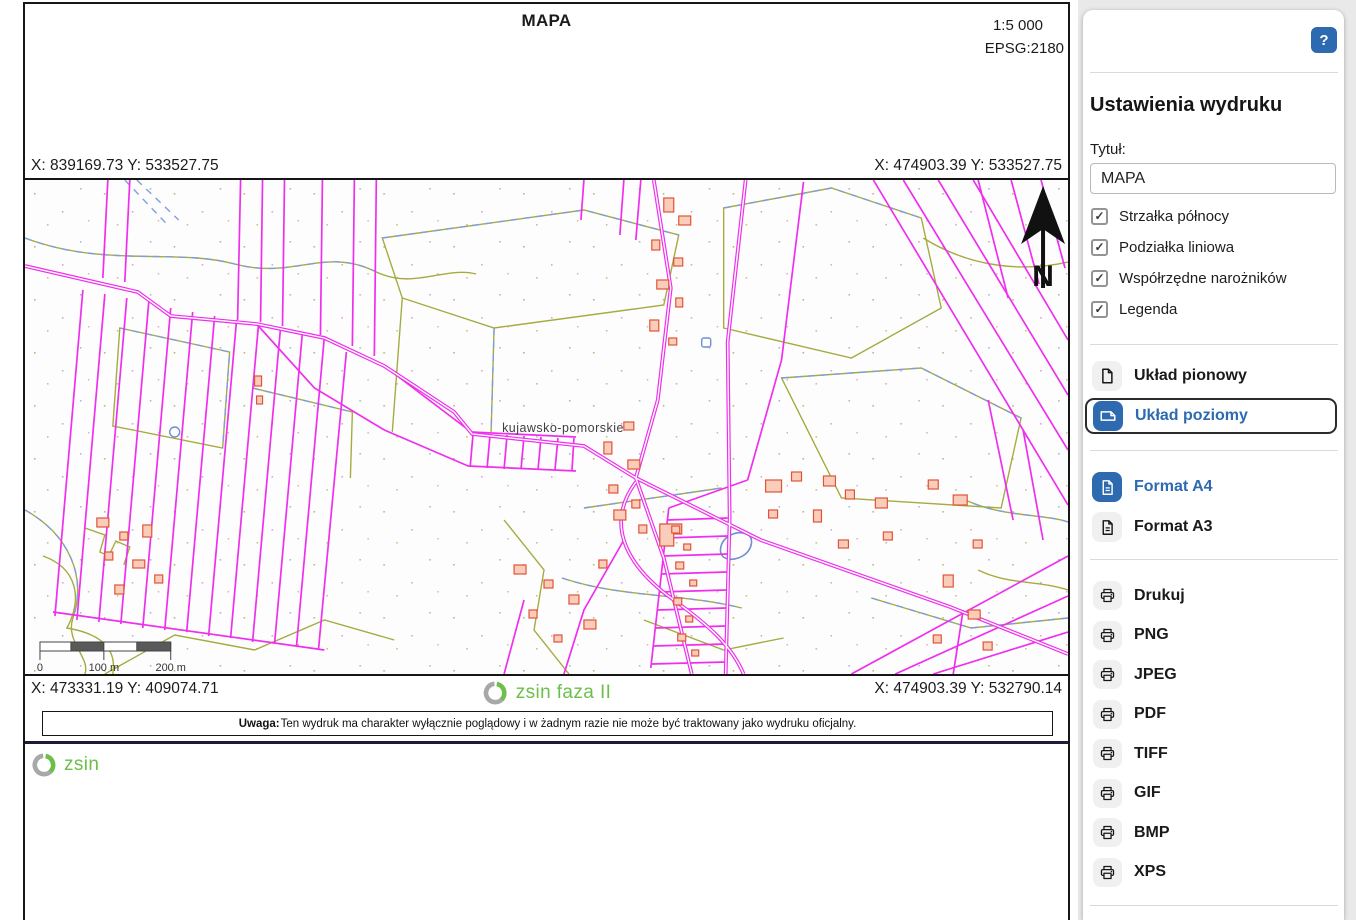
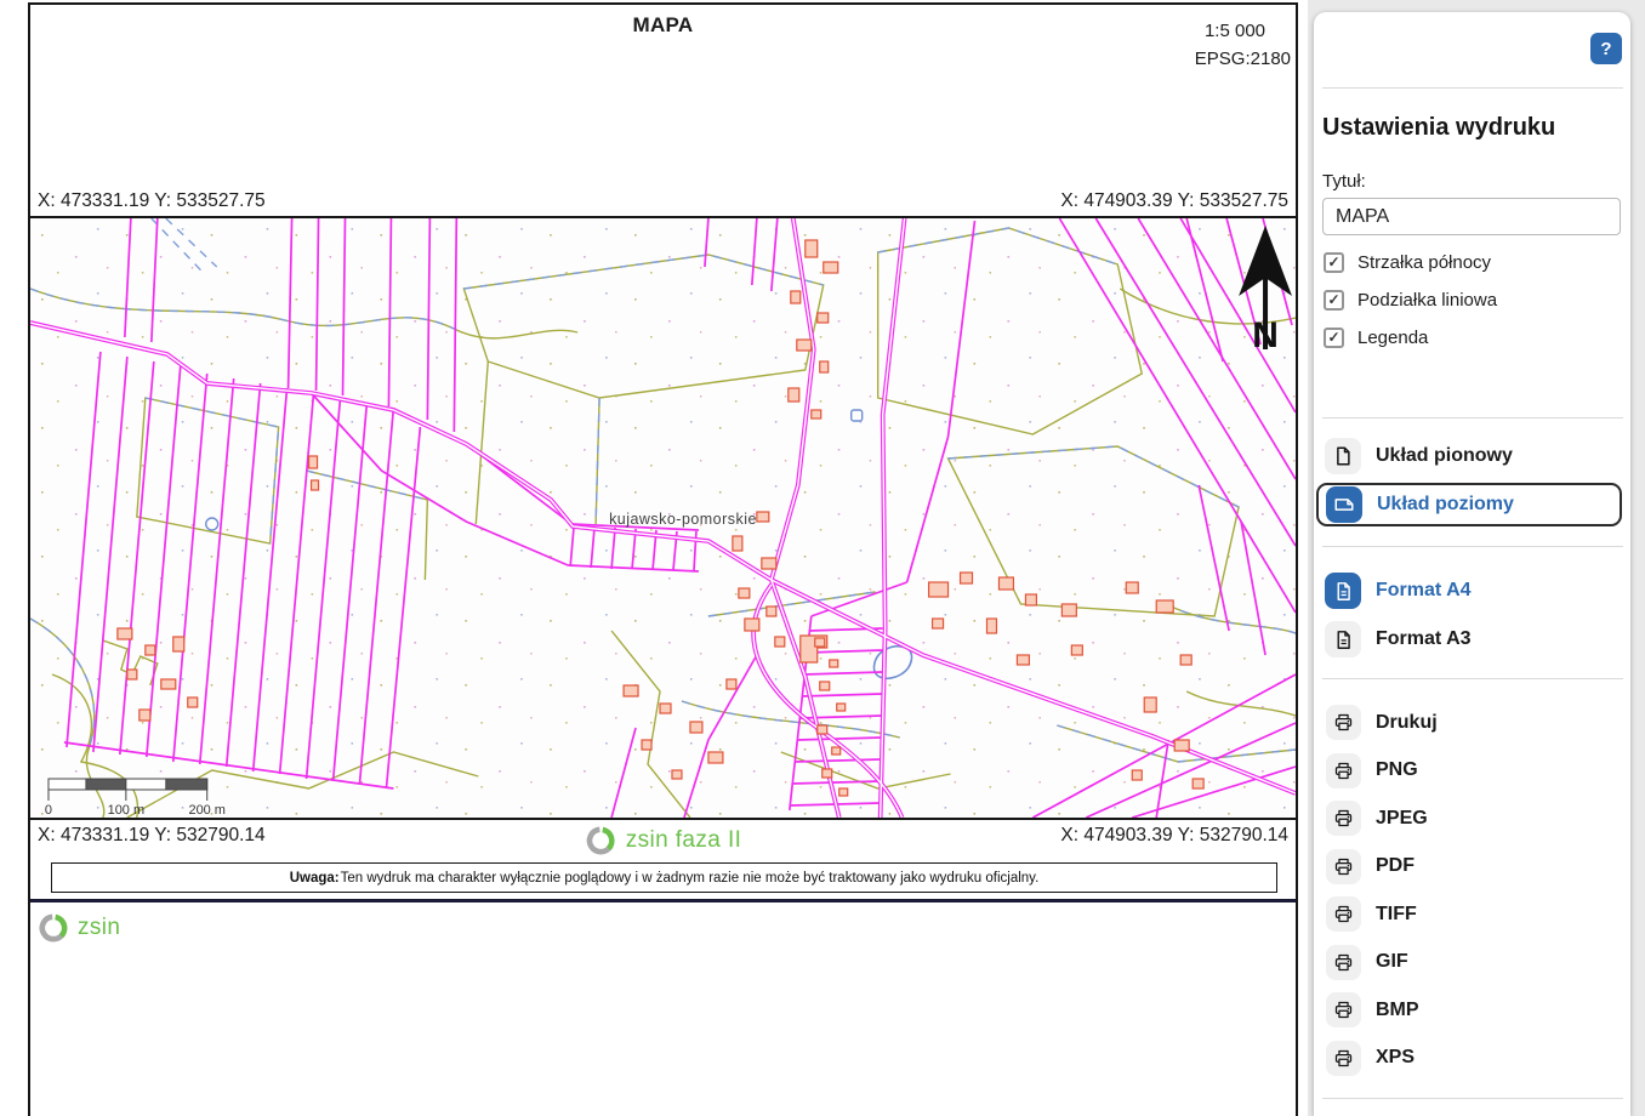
  MAPA
  1:5 000
  EPSG:2180
- X: 839169.73 Y: 533527.75
+ X: 473331.19 Y: 533527.75
  X: 474903.39 Y: 533527.75
  kujawsko-pomorskie
  N
  0
  100 m
  200 m
- X: 473331.19 Y: 409074.71
+ X: 473331.19 Y: 532790.14
  X: 474903.39 Y: 532790.14
  zsin faza II
  Uwaga:
  Ten wydruk ma charakter wyłącznie poglądowy i w żadnym razie nie może być traktowany jako wydruku oficjalny.
  zsin
  ?
  Ustawienia wydruku
  Tytuł:
  MAPA
  Strzałka północy
  Podziałka liniowa
- Współrzędne narożników
  Legenda
  Układ pionowy
  Układ poziomy
  Format A4
  Format A3
  Drukuj
  PNG
  JPEG
  PDF
  TIFF
  GIF
  BMP
  XPS
